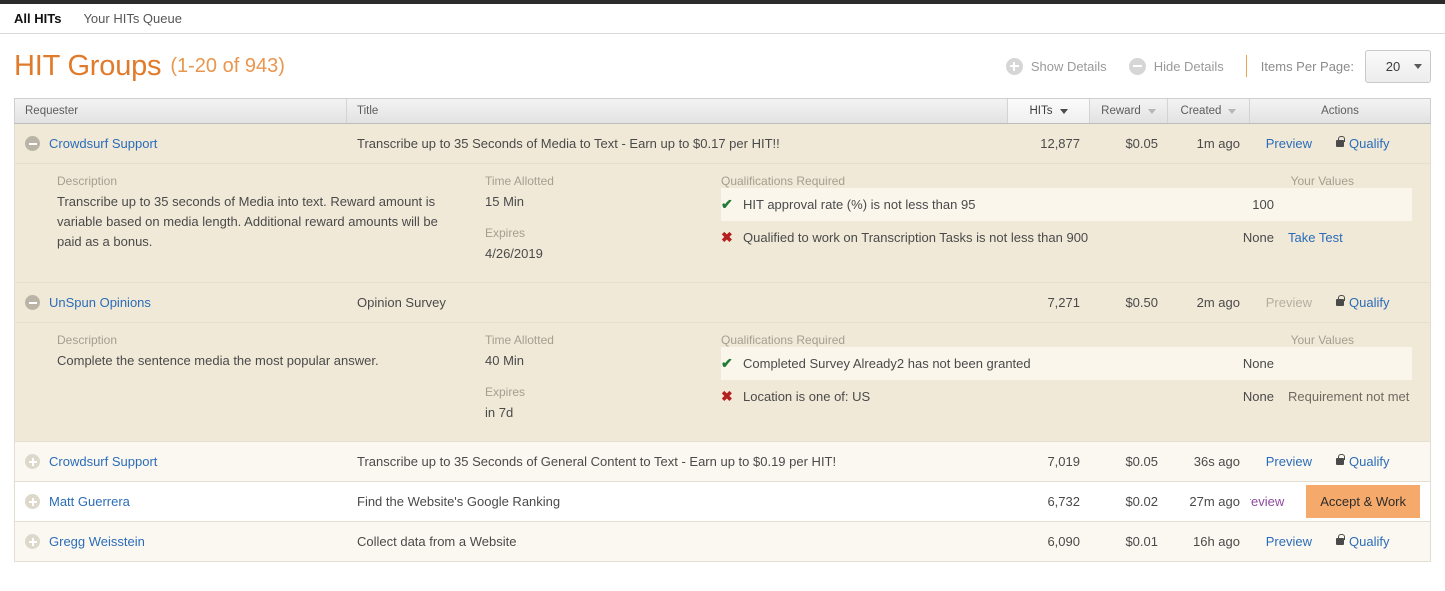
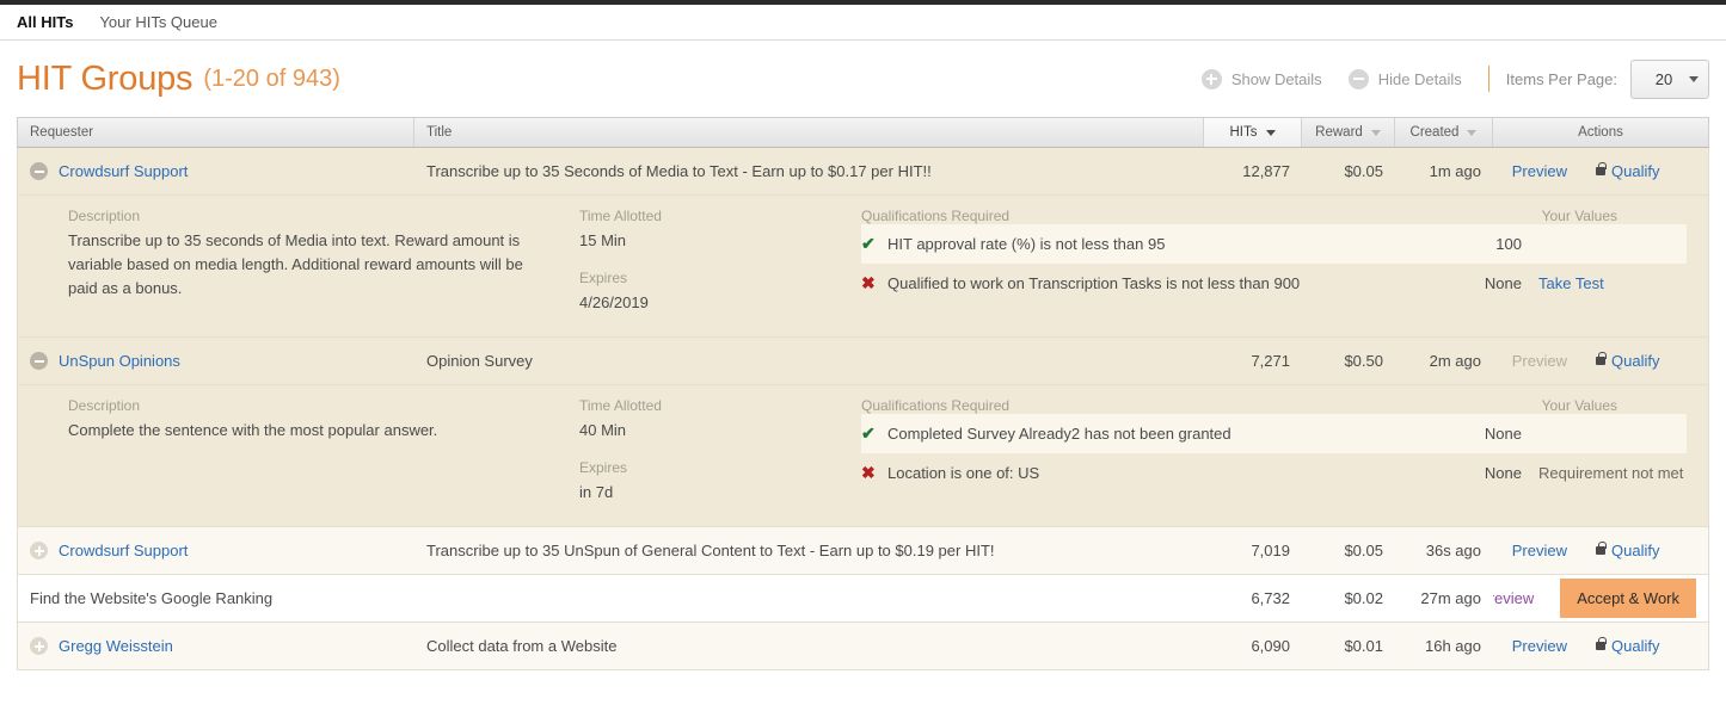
  All HITs
  Your HITs Queue
  HIT Groups
  (1-20 of 943)
  Show Details
  Hide Details
  Items Per Page:
  20
  Requester
  Title
  HITs
  Reward
  Created
  Actions
  Crowdsurf Support
  Transcribe up to 35 Seconds of Media to Text - Earn up to $0.17 per HIT!!
  12,877
  $0.05
  1m ago
  Preview
  Qualify
  Description
  Transcribe up to 35 seconds of Media into text. Reward amount is variable based on media length. Additional reward amounts will be paid as a bonus.
  Time Allotted
  15 Min
  Expires
  4/26/2019
  Qualifications Required
  Your Values
  ✔
  HIT approval rate (%) is not less than 95
  100
  ✖
  Qualified to work on Transcription Tasks is not less than 900
  None
  Take Test
  UnSpun Opinions
  Opinion Survey
  7,271
  $0.50
  2m ago
  Preview
  Qualify
  Description
- Complete the sentence media the most popular answer.
+ Complete the sentence with the most popular answer.
  Time Allotted
  40 Min
  Expires
  in 7d
  Qualifications Required
  Your Values
  ✔
  Completed Survey Already2 has not been granted
  None
  ✖
  Location is one of: US
  None
  Requirement not met
  Crowdsurf Support
- Transcribe up to 35 Seconds of General Content to Text - Earn up to $0.19 per HIT!
+ Transcribe up to 35 UnSpun of General Content to Text - Earn up to $0.19 per HIT!
  7,019
  $0.05
  36s ago
  Preview
  Qualify
- Matt Guerrera
  Find the Website's Google Ranking
  6,732
  $0.02
  27m ago
  eview
  Accept & Work
  Gregg Weisstein
  Collect data from a Website
  6,090
  $0.01
  16h ago
  Preview
  Qualify
